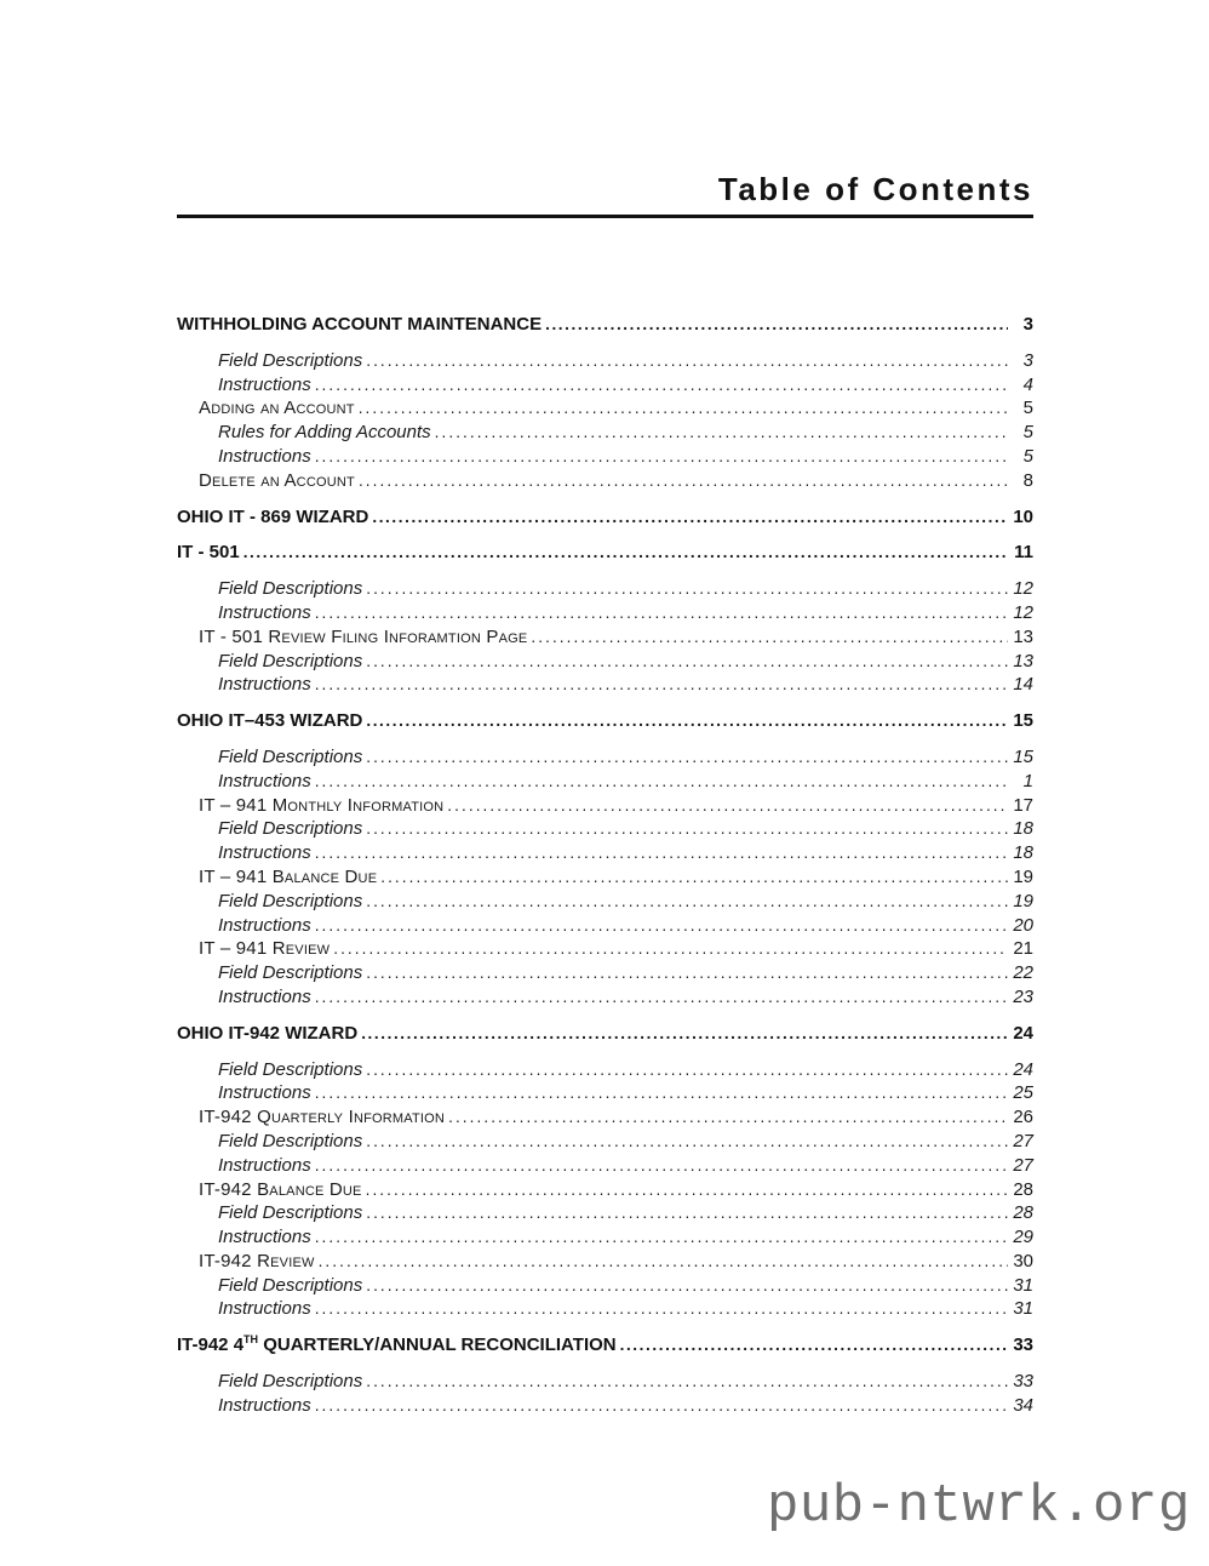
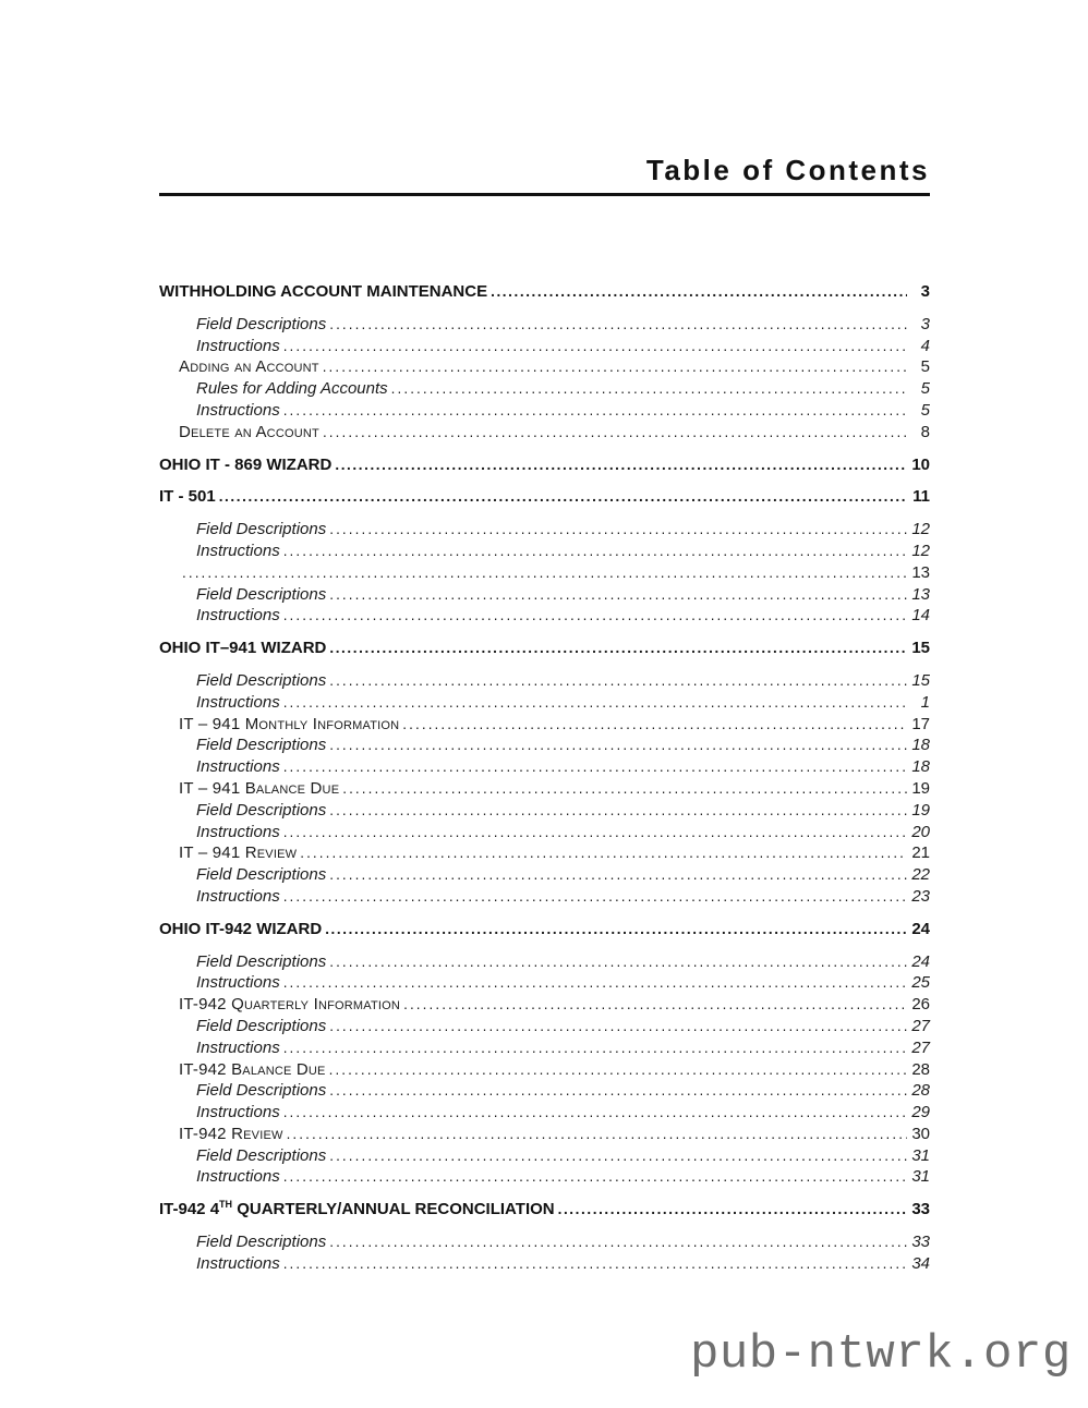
  Table of Contents
  WITHHOLDING ACCOUNT MAINTENANCE
  3
  Field Descriptions
  3
  Instructions
  4
  Adding an Account
  5
  Rules for Adding Accounts
  5
  Instructions
  5
  Delete an Account
  8
  OHIO IT - 869 WIZARD
  10
  IT - 501
  11
  Field Descriptions
  12
  Instructions
  12
- IT - 501 Review Filing Inforamtion Page
  13
  Field Descriptions
  13
  Instructions
  14
- OHIO IT–453 WIZARD
+ OHIO IT–941 WIZARD
  15
  Field Descriptions
  15
  Instructions
  1
  IT – 941 Monthly Information
  17
  Field Descriptions
  18
  Instructions
  18
  IT – 941 Balance Due
  19
  Field Descriptions
  19
  Instructions
  20
  IT – 941 Review
  21
  Field Descriptions
  22
  Instructions
  23
  OHIO IT-942 WIZARD
  24
  Field Descriptions
  24
  Instructions
  25
  IT-942 Quarterly Information
  26
  Field Descriptions
  27
  Instructions
  27
  IT-942 Balance Due
  28
  Field Descriptions
  28
  Instructions
  29
  IT-942 Review
  30
  Field Descriptions
  31
  Instructions
  31
  IT-942 4TH QUARTERLY/ANNUAL RECONCILIATION
  33
  Field Descriptions
  33
  Instructions
  34
  pub-ntwrk.org
